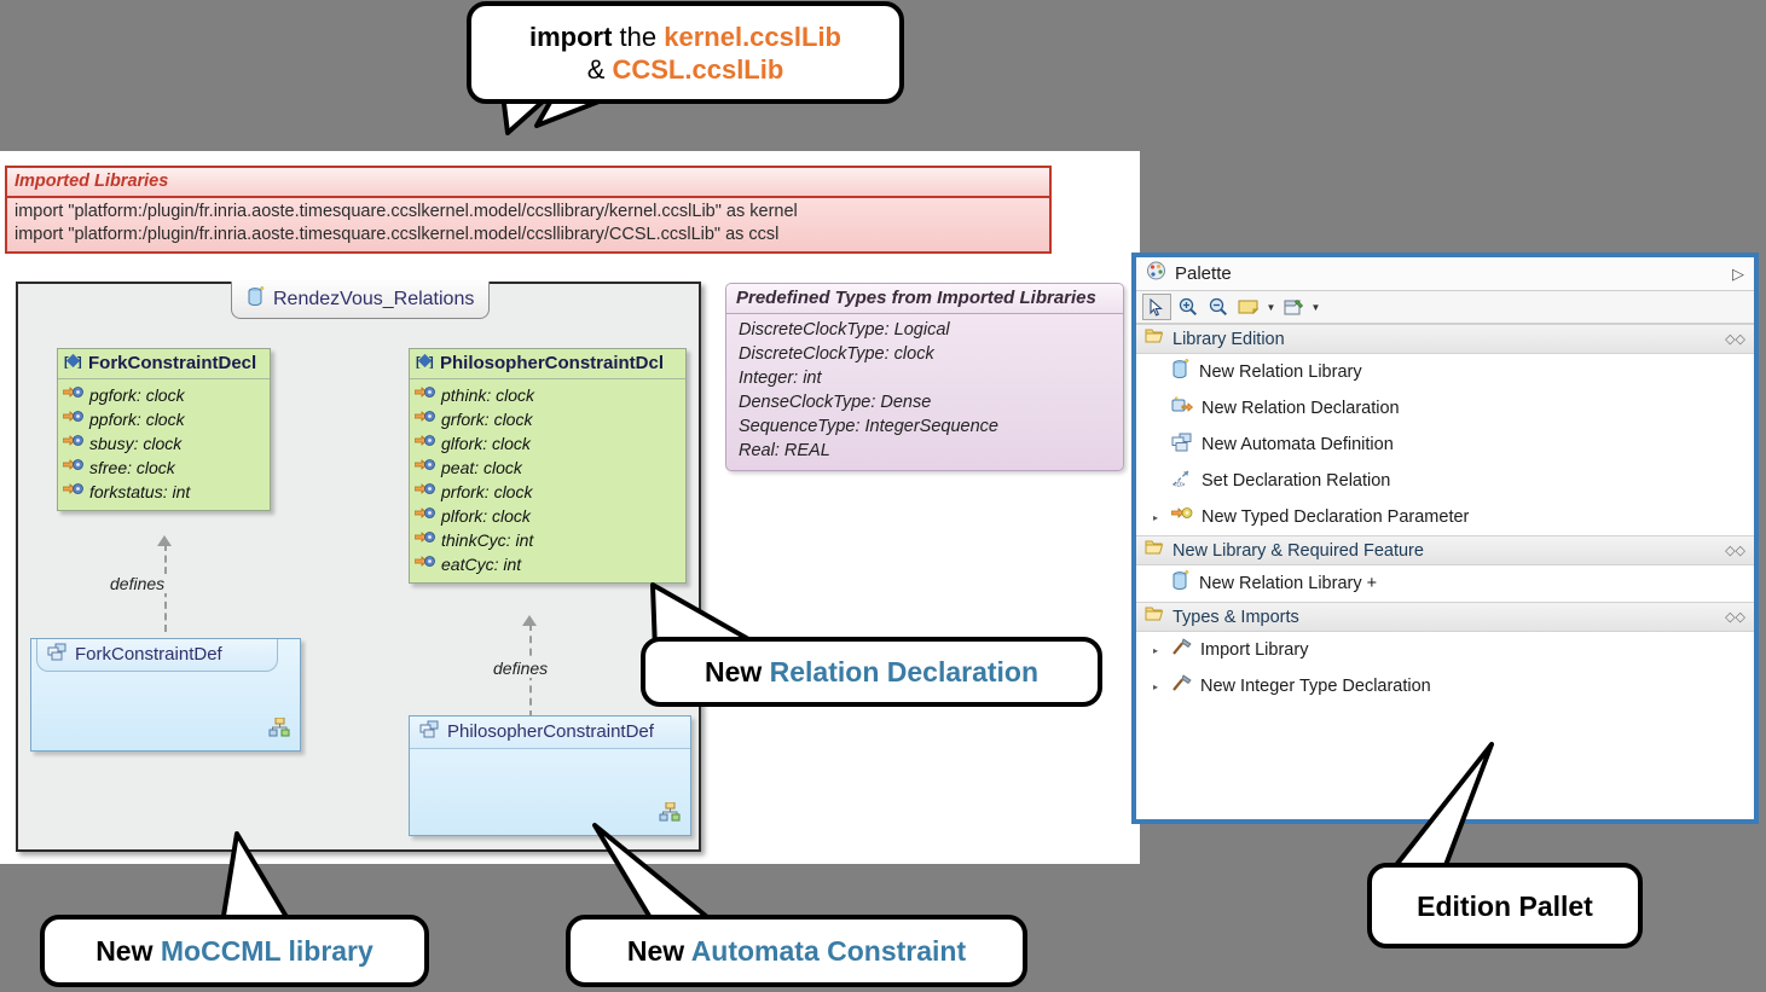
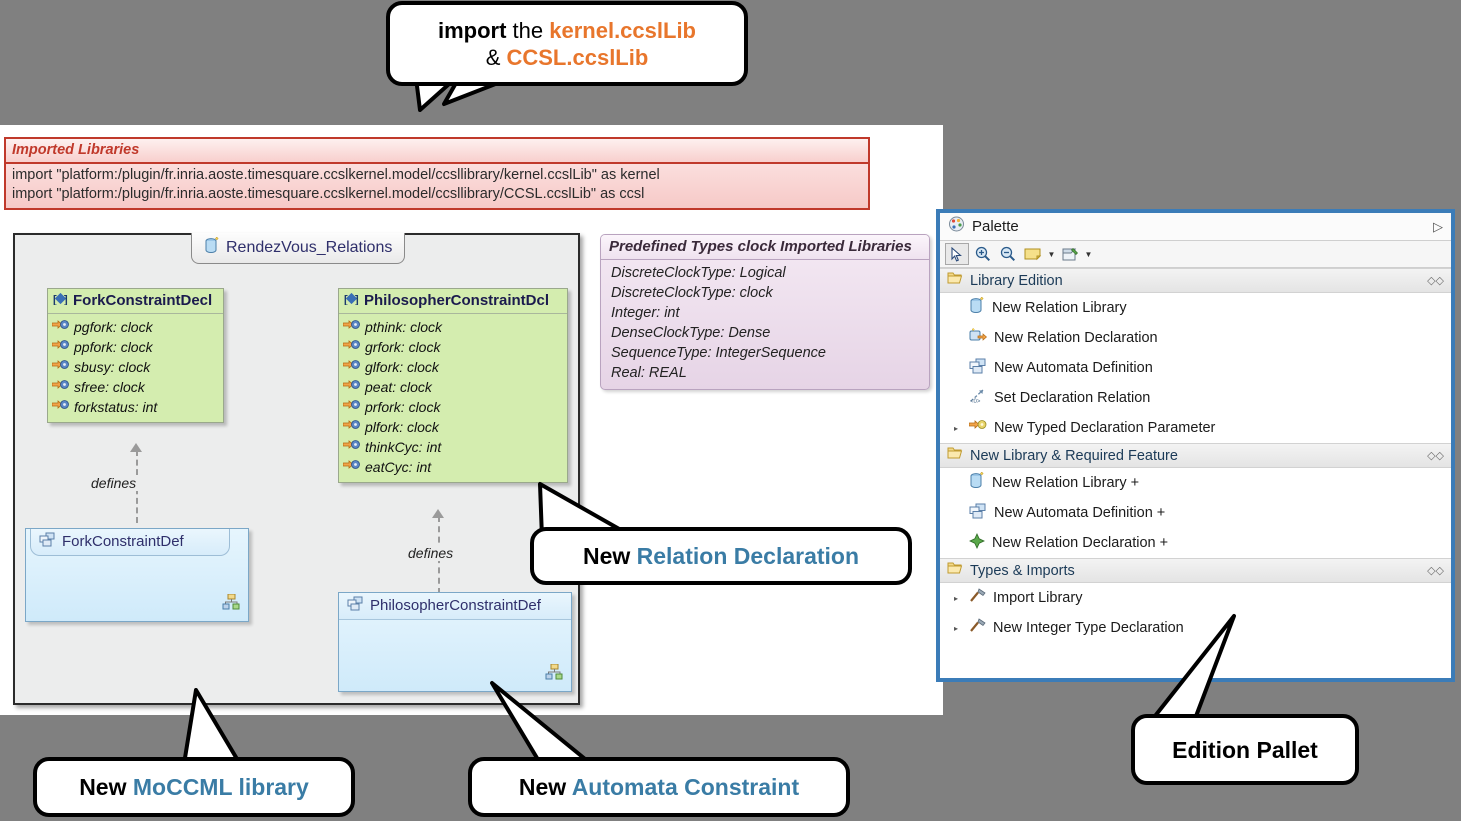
  Imported Libraries
  import "platform:/plugin/fr.inria.aoste.timesquare.ccslkernel.model/ccsllibrary/kernel.ccslLib" as kernel
  import "platform:/plugin/fr.inria.aoste.timesquare.ccslkernel.model/ccsllibrary/CCSL.ccslLib" as ccsl
  RendezVous_Relations
  defines
  defines
  [
  ]
  ForkConstraintDecl
  pgfork: clock
  ppfork: clock
  sbusy: clock
  sfree: clock
  forkstatus: int
  [
  ]
  PhilosopherConstraintDcl
  pthink: clock
  grfork: clock
  glfork: clock
  peat: clock
  prfork: clock
  plfork: clock
  thinkCyc: int
  eatCyc: int
  ForkConstraintDef
  PhilosopherConstraintDef
- Predefined Types from Imported Libraries
+ Predefined Types clock Imported Libraries
  DiscreteClockType: Logical
  DiscreteClockType: clock
  Integer: int
  DenseClockType: Dense
  SequenceType: IntegerSequence
  Real: REAL
  Palette
  ▷
  ▼
  ▼
  Library Edition
  ◇◇
  New Relation Library
  New Relation Declaration
  New Automata Definition
  Set Declaration Relation
  ▸
  New Typed Declaration Parameter
  New Library & Required Feature
  ◇◇
  New Relation Library +
+ New Automata Definition +
+ New Relation Declaration +
  Types & Imports
  ◇◇
  ▸
  Import Library
  ▸
  New Integer Type Declaration
  import the kernel.ccslLib
  & CCSL.ccslLib
  New Relation Declaration
  New MoCCML library
  New Automata Constraint
  Edition Pallet
